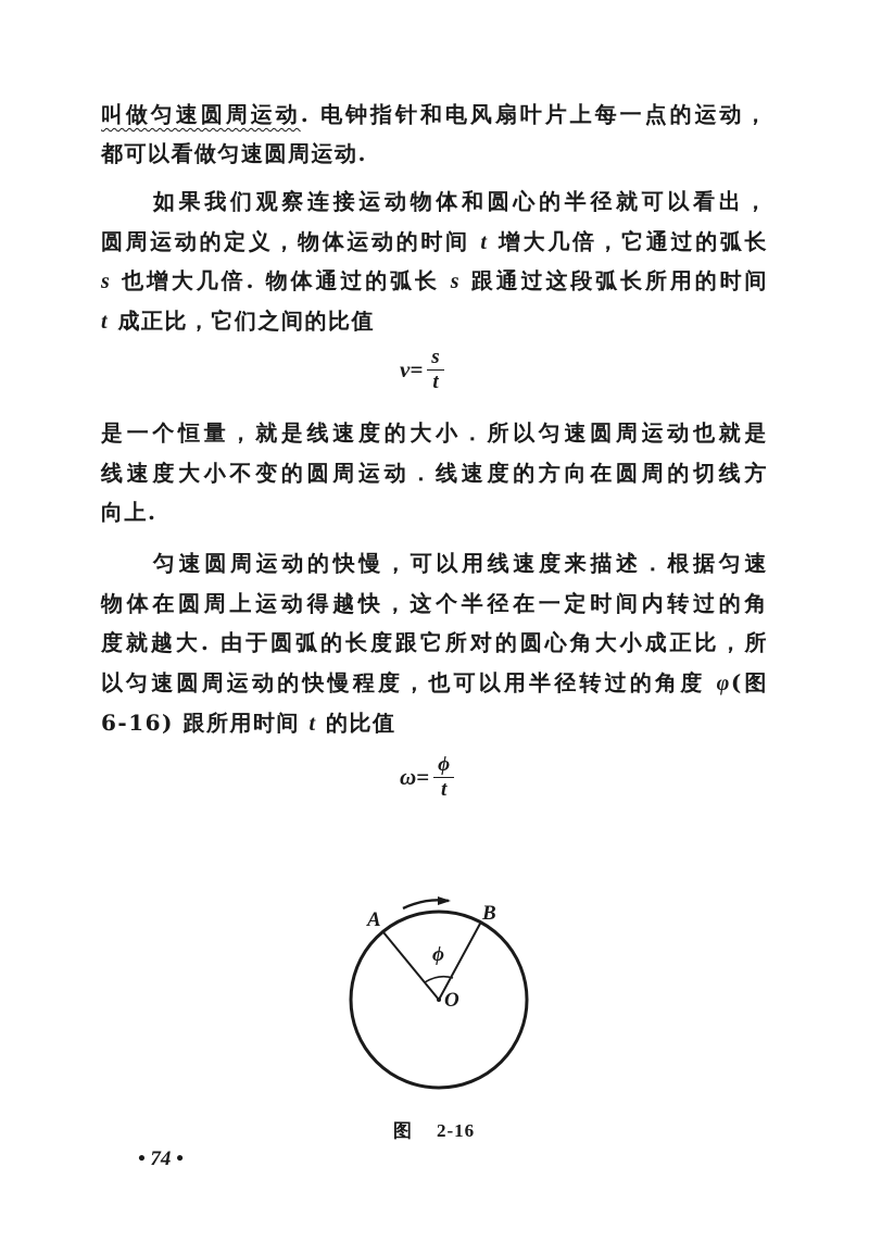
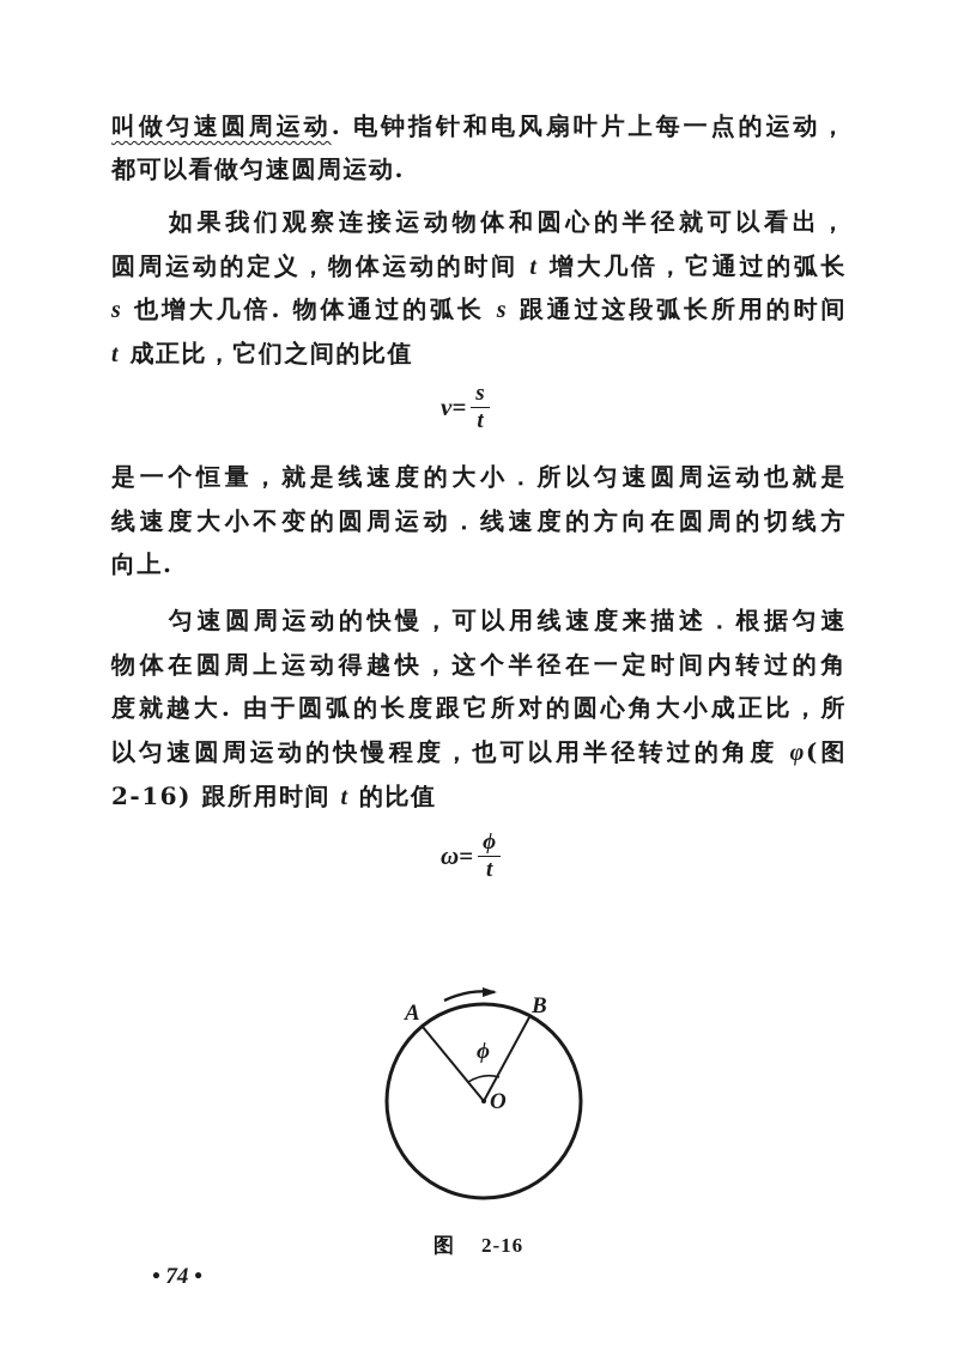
  叫做匀速圆周运动. 电钟指针和电风扇叶片上每一点的运动，
  都可以看做匀速圆周运动.
  如果我们观察连接运动物体和圆心的半径就可以看出，
  圆周运动的定义，物体运动的时间 t 增大几倍，它通过的弧长
  s 也增大几倍. 物体通过的弧长 s 跟通过这段弧长所用的时间
  t 成正比，它们之间的比值
  v=
  s
  t
  是一个恒量，就是线速度的大小．所以匀速圆周运动也就是
  线速度大小不变的圆周运动．线速度的方向在圆周的切线方
  向上.
  匀速圆周运动的快慢，可以用线速度来描述．根据匀速
  物体在圆周上运动得越快，这个半径在一定时间内转过的角
  度就越大. 由于圆弧的长度跟它所对的圆心角大小成正比，所
  以匀速圆周运动的快慢程度，也可以用半径转过的角度 φ(图
- 6-16) 跟所用时间 t 的比值
+ 2-16) 跟所用时间 t 的比值
  ω=
  ϕ
  t
  A
  B
  ϕ
  O
  图 2-16
  • 74 •
